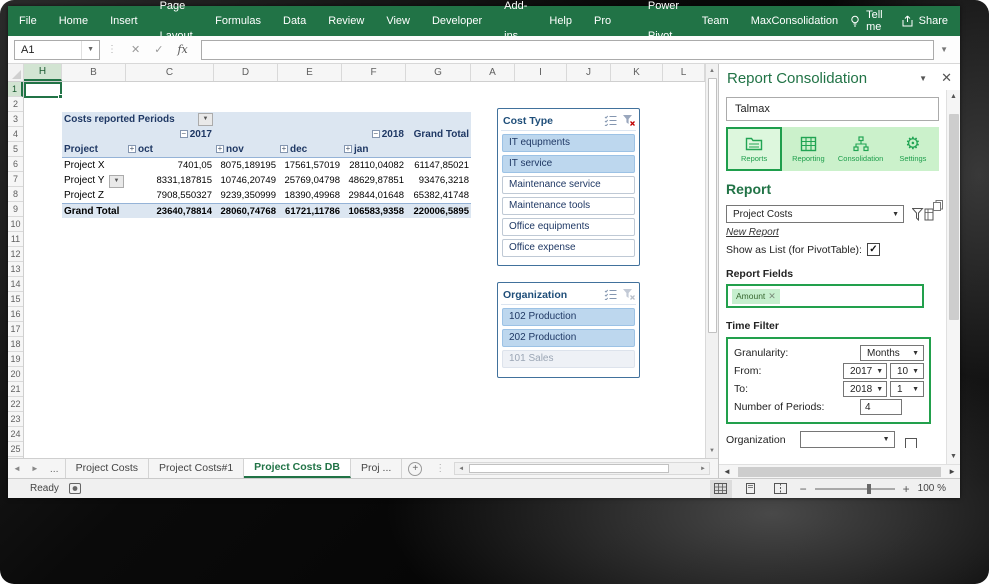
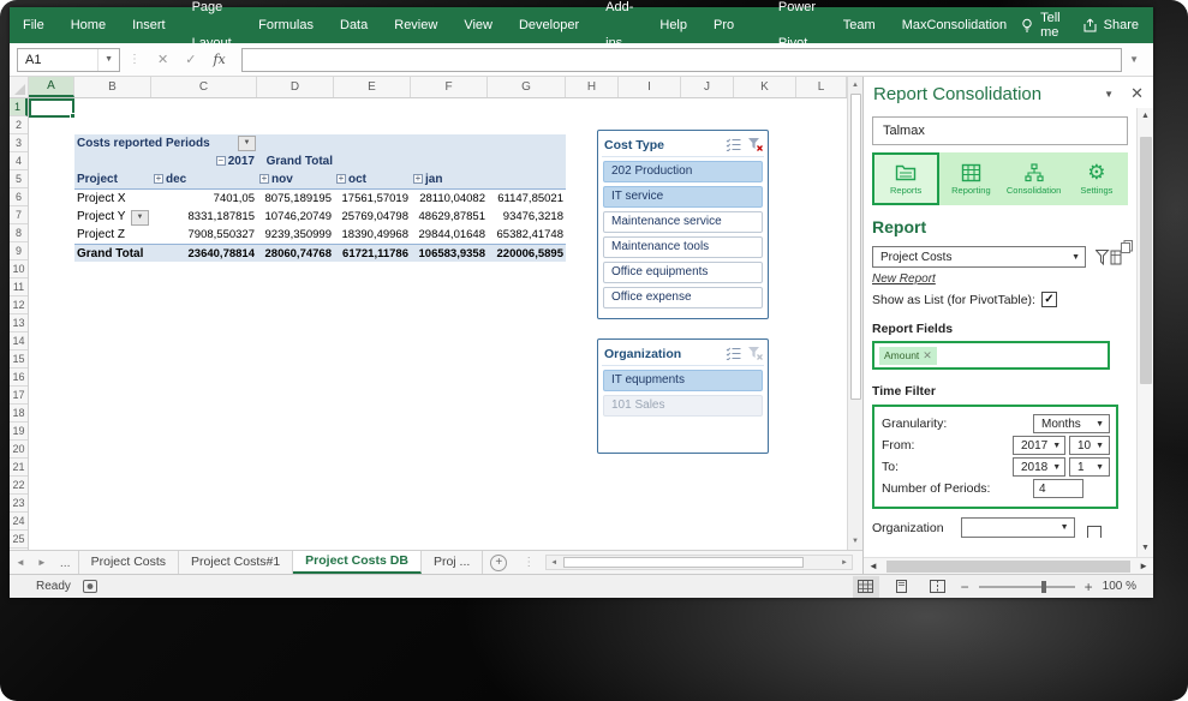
  File
  Home
  Insert
  Formulas
  Data
  Review
  View
  Developer
  Help
  Team
  MaxConsolidation
  Tell me
  Share
  A1
  ⋮
  ✕
  ✓
  fx
  ▼
- H
+ A
  B
  C
  D
  E
  F
  G
- A
+ H
  I
  J
  K
  L
  1
  2
  3
  4
  5
  6
  7
  8
  9
  10
  11
  12
  13
  14
  15
  16
  17
  18
  19
  20
  21
  22
  23
  24
  25
  Costs reporte
  Periods
  − 2017
- − 2018
  Grand Total
  Project
- + oct
+ + dec
  + nov
- + dec
+ + oct
  + jan
  Project X
  7401,05
  8075,189195
  17561,57019
  28110,04082
  61147,85021
  Project Y
  8331,187815
  10746,20749
  25769,04798
  48629,87851
  93476,3218
  Project Z
  7908,550327
  9239,350999
  18390,49968
  29844,01648
  65382,41748
  Grand Total
  23640,78814
  28060,74768
  61721,11786
  106583,9358
  220006,5895
  Cost Type
- IT equpments
+ 202 Production
  IT service
  Maintenance service
  Maintenance tools
  Office equipments
  Office expense
  Organization
- 102 Production
- 202 Production
+ IT equpments
  101 Sales
  ◄
  ►
  ...
  Project Costs
  Project Costs#1
  Project Costs DB
  Proj ...
  +
  ⋮
  Report Consolidation
  ▼
  ✕
  Talmax
  Reports
  Reporting
  Consolidation
  ⚙
  Settings
  Report
  Project Costs
  New Report
  Show as List (for PivotTable):
  ✓
  Report Fields
  Amount
  ✕
  Time Filter
  Granularity:
  Months
  From:
  2017
  10
  To:
  2018
  1
  Number of Periods:
  4
  Organization
  ◄
  ►
  Ready
  −
  +
  100 %
